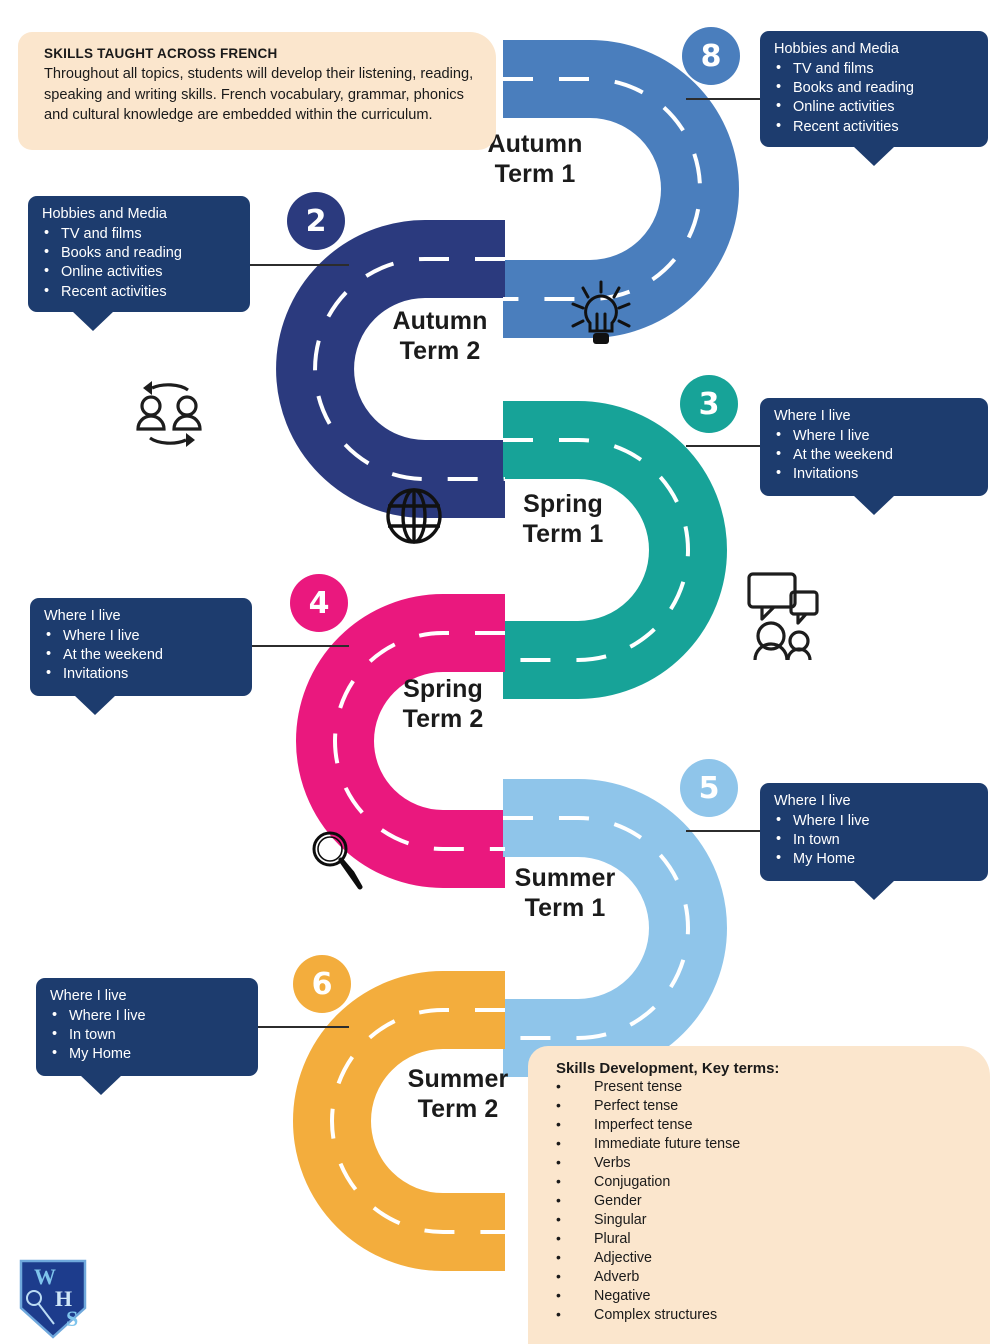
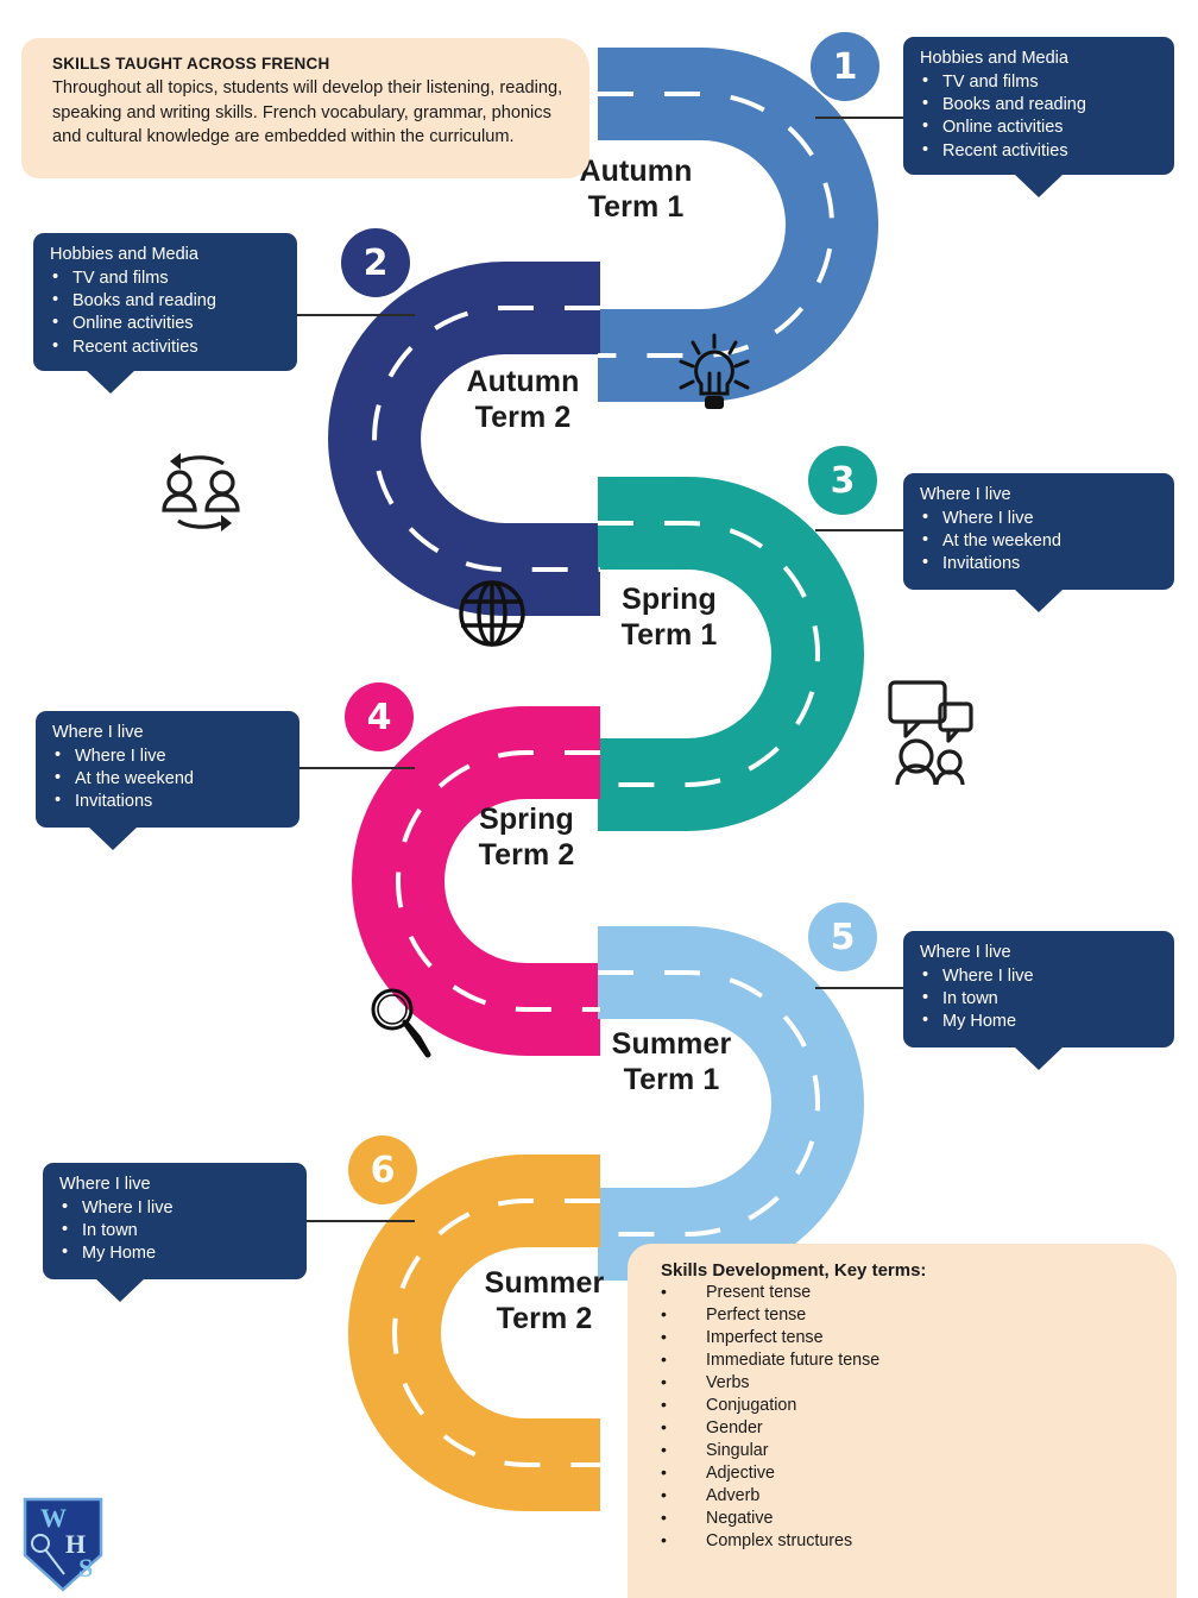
  Autumn
  Term 1
  Autumn
  Term 2
  Spring
  Term 1
  Spring
  Term 2
  Summer
  Term 1
  Summer
  Term 2
  SKILLS TAUGHT ACROSS FRENCH
  Throughout all topics, students will develop their listening, reading, speaking and writing skills. French vocabulary, grammar, phonics and cultural knowledge are embedded within the curriculum.
  Skills Development, Key terms:
  Present tense
  Perfect tense
  Imperfect tense
  Immediate future tense
  Verbs
  Conjugation
  Gender
  Singular
- Plural
  Adjective
  Adverb
  Negative
  Complex structures
  Hobbies and Media
  TV and films
  Books and reading
  Online activities
  Recent activities
  Hobbies and Media
  TV and films
  Books and reading
  Online activities
  Recent activities
  Where I live
  Where I live
  At the weekend
  Invitations
  Where I live
  Where I live
  At the weekend
  Invitations
  Where I live
  Where I live
  In town
  My Home
  Where I live
  Where I live
  In town
  My Home
- 8
+ 1
  2
  3
  4
  5
  6
  W
  H
  S
